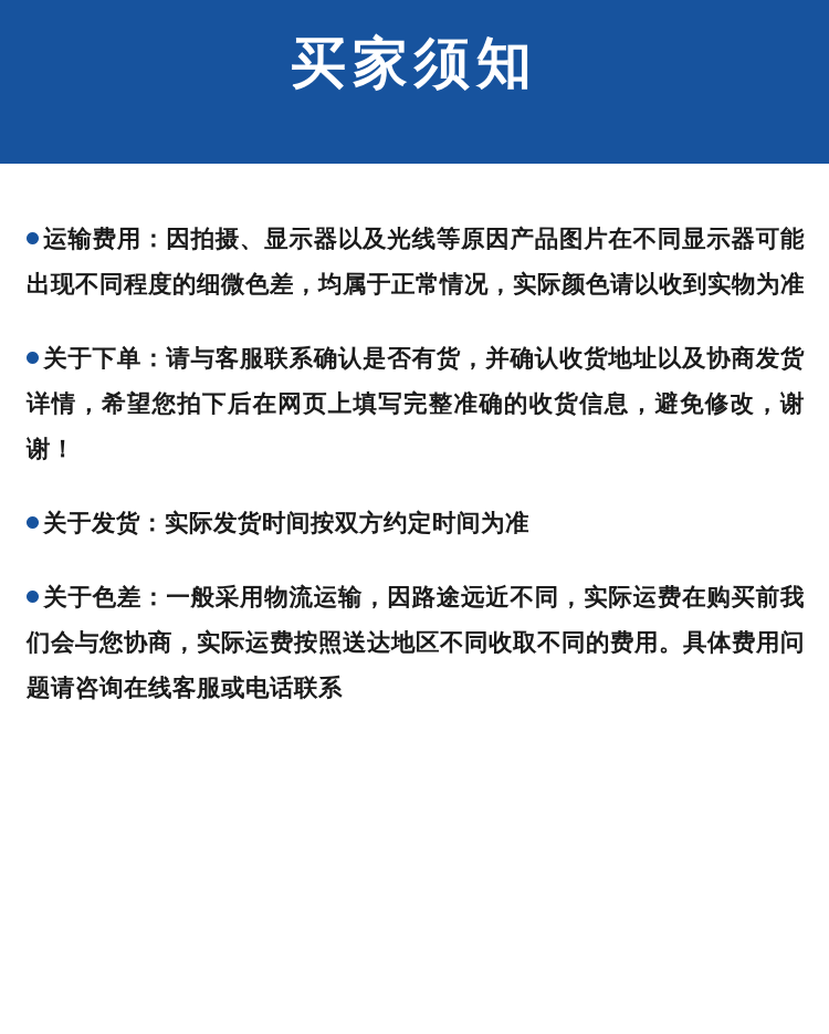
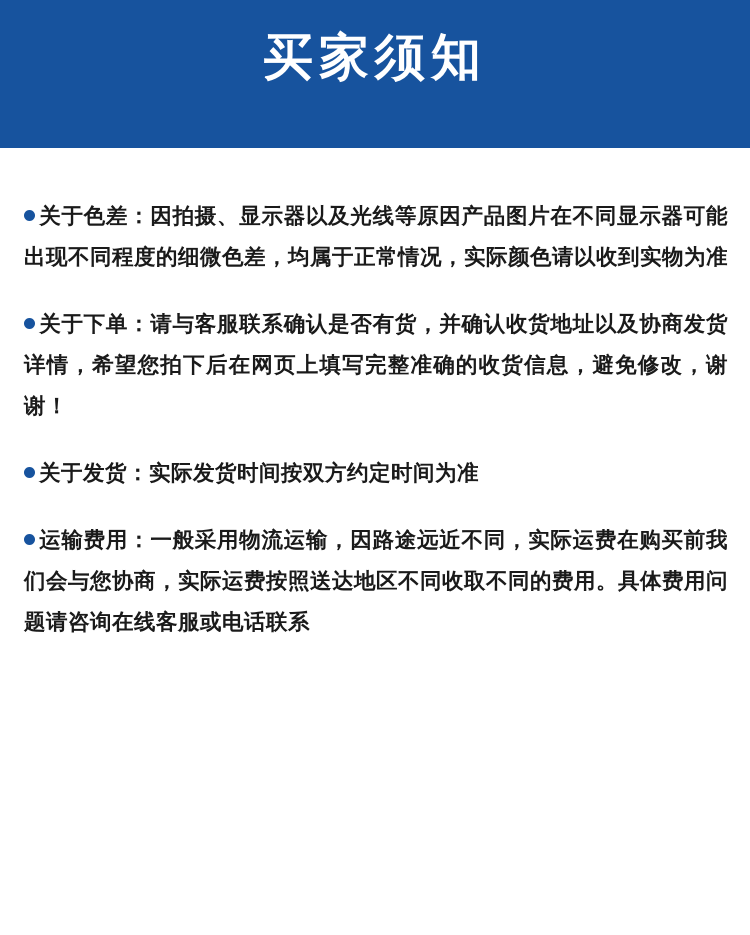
  买家须知
- 运输费用：因拍摄、显示器以及光线等原因产品图片在不同显示器可能出现不同程度的细微色差，均属于正常情况，实际颜色请以收到实物为准
+ 关于色差：因拍摄、显示器以及光线等原因产品图片在不同显示器可能出现不同程度的细微色差，均属于正常情况，实际颜色请以收到实物为准
  关于下单：请与客服联系确认是否有货，并确认收货地址以及协商发货详情，希望您拍下后在网页上填写完整准确的收货信息，避免修改，谢谢！
  关于发货：实际发货时间按双方约定时间为准
- 关于色差：一般采用物流运输，因路途远近不同，实际运费在购买前我们会与您协商，实际运费按照送达地区不同收取不同的费用。具体费用问题请咨询在线客服或电话联系
+ 运输费用：一般采用物流运输，因路途远近不同，实际运费在购买前我们会与您协商，实际运费按照送达地区不同收取不同的费用。具体费用问题请咨询在线客服或电话联系
